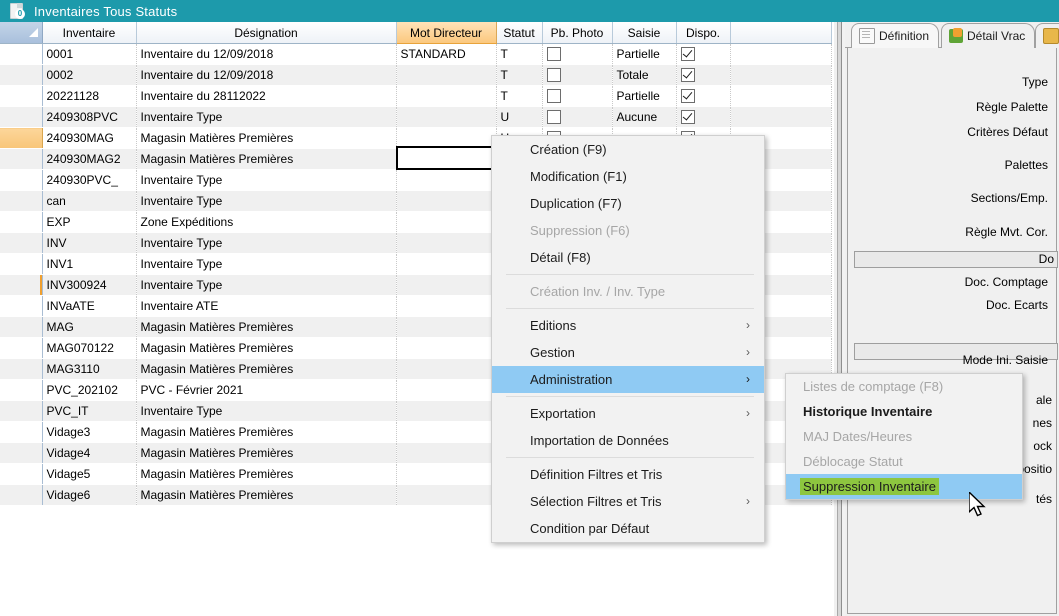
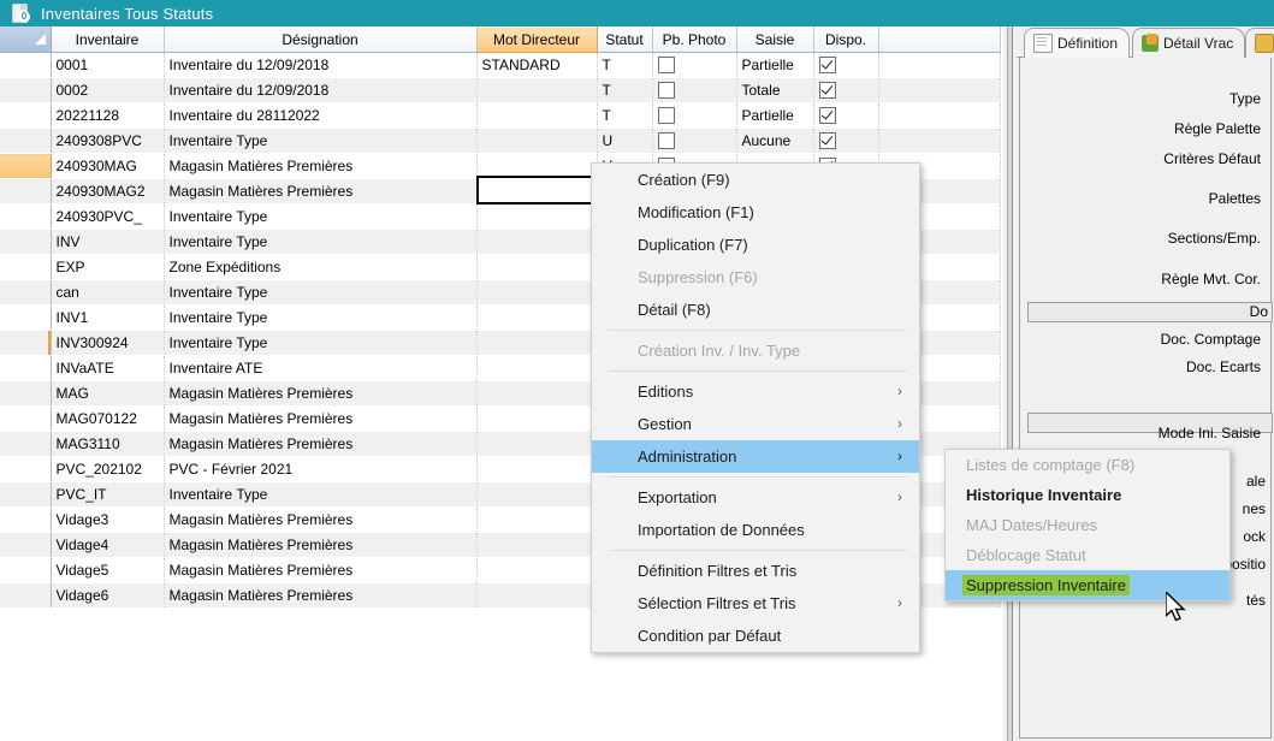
  0
  Inventaires Tous Statuts
  	Inventaire	Désignation	Mot Directeur	Statut	Pb. Photo	Saisie	Dispo.
  	0001	Inventaire du 12/09/2018	STANDARD	T		Partielle
  	0002	Inventaire du 12/09/2018		T		Totale
  	20221128	Inventaire du 28112022		T		Partielle
  	2409308PVC	Inventaire Type		U		Aucune
  	240930MAG	Magasin Matières Premières
  	240930MAG2	Magasin Matières Premières
  	240930PVC_	Inventaire Type
- 	can	Inventaire Type
+ 	INV	Inventaire Type
  	EXP	Zone Expéditions
- 	INV	Inventaire Type
+ 	can	Inventaire Type
  	INV1	Inventaire Type
  	INV300924	Inventaire Type
  	INVaATE	Inventaire ATE
  	MAG	Magasin Matières Premières
  	MAG070122	Magasin Matières Premières
  	MAG3110	Magasin Matières Premières
  	PVC_202102	PVC - Février 2021
  	PVC_IT	Inventaire Type
  	Vidage3	Magasin Matières Premières
  	Vidage4	Magasin Matières Premières
  	Vidage5	Magasin Matières Premières
  	Vidage6	Magasin Matières Premières
  Définition
  Détail Vrac
  Type
  Règle Palette
  Critères Défaut
  Palettes
  Sections/Emp.
  Règle Mvt. Cor.
  Do
  Doc. Comptage
  Doc. Ecarts
  Mode Ini. Saisie
  ale
  nes
  ock
  ositio
  tés
  Création (F9)
  Modification (F1)
  Duplication (F7)
  Suppression (F6)
  Détail (F8)
  Création Inv. / Inv. Type
  Editions
  ›
  Gestion
  ›
  Administration
  ›
  Exportation
  ›
  Importation de Données
  Définition Filtres et Tris
  Sélection Filtres et Tris
  ›
  Condition par Défaut
  Listes de comptage (F8)
  Historique Inventaire
  MAJ Dates/Heures
  Déblocage Statut
  Suppression Inventaire
